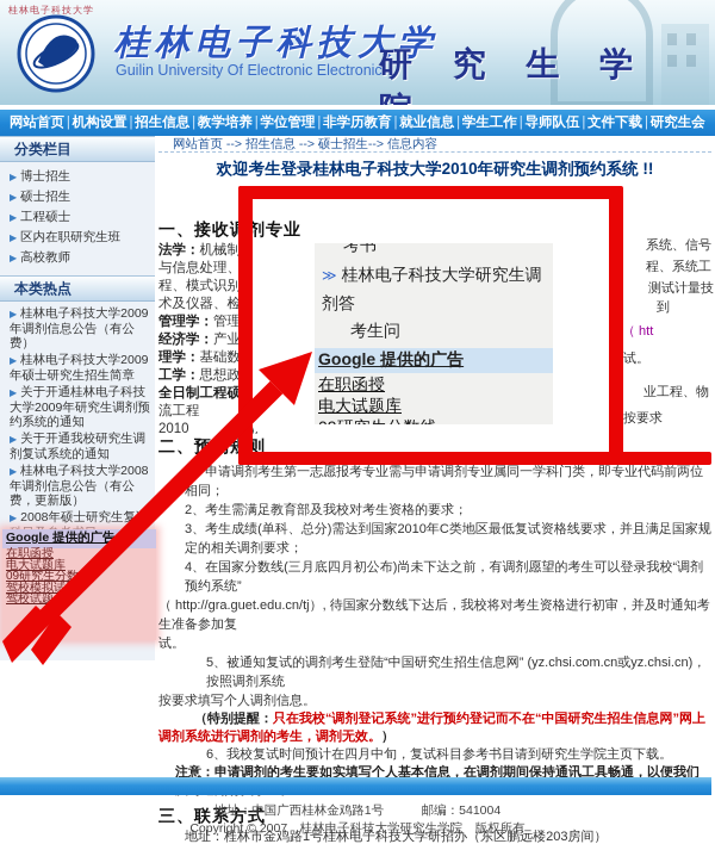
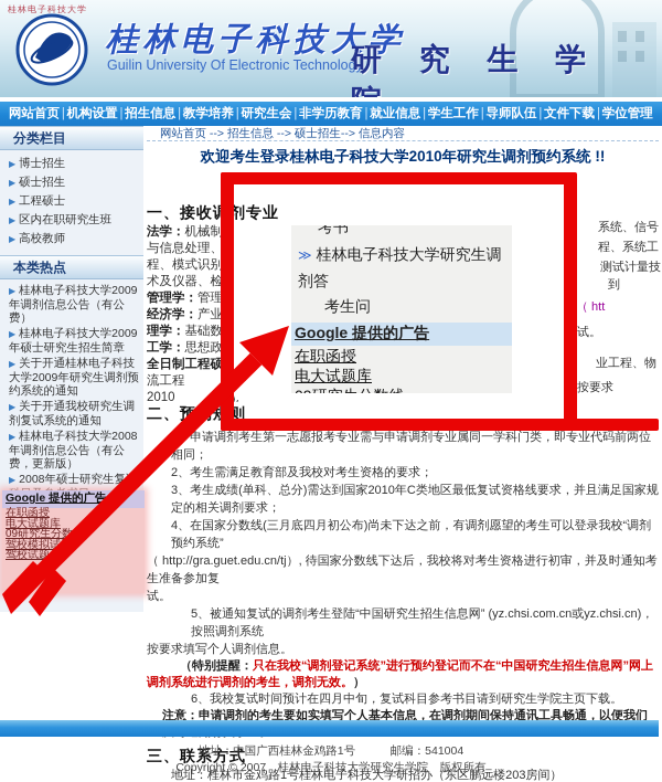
  桂林电子科技大学
  桂林电子科技大学
- Guilin University Of Electronic Electronic
+ Guilin University Of Electronic Technology
  研 究 生 学
  网站首页
  |
  机构设置
  |
  招生信息
  |
  教学培养
  |
- 学位管理
+ 研究生会
  |
  非学历教育
  |
  就业信息
  |
  学生工作
  |
  导师队伍
  |
  文件下载
  |
- 研究生会
+ 学位管理
  分类栏目
  ▶ 博士招生
  ▶ 硕士招生
  ▶ 工程硕士
  ▶ 区内在职研究生班
  ▶ 高校教师
  本类热点
  ▶ 桂林电子科技大学2009年调剂信息公告（有公费）
  ▶ 桂林电子科技大学2009年硕士研究生招生简章
  ▶ 关于开通桂林电子科技大学2009年研究生调剂预约系统的通知
  ▶ 关于开通我校研究生调剂复试系统的通知
  ▶ 桂林电子科技大学2008年调剂信息公告（有公费，更新版）
  Google 提供的广告
  在职函授
  电大试题库
  09研究生分数
  驾校模拟试
  驾校试题
  网站首页 --> 招生信息 --> 硕士招生--> 信息内容
  欢迎考生登录桂林电子科技大学2010年研究生调剂预约系统 !!
  一、接收剂专业
  法学：机械制
  与信息处理、
  程、模式识别
  术及仪器、检
  管理学：管理
  经济学：产业
  理学：基础数
  工学：思想政
  全日制工程硕
  流工程
  2010
  系统、信号
  程、系统工
  测试计量技
  到
  （ htt
  试。
  业工程、物
  按要求
  申请调剂考生第一志愿报考专业需与申请调剂专业属同一学科门类，即专业代码前两位相同；
  2、考生需满足教育部及我校对考生资格的要求；
  3、考生成绩(单科、总分)需达到国家2010年C类地区最低复试资格线要求，并且满足国家规定的相关调剂要求；
  4、在国家分数线(三月底四月初公布)尚未下达之前，有调剂愿望的考生可以登录我校“调剂预约系统”
  （ http://gra.guet.edu.cn/tj）, 待国家分数线下达后，我校将对考生资格进行初审，并及时通知考生准备参加复
  试。
  5、被通知复试的调剂考生登陆“中国研究生招生信息网” (yz.chsi.com.cn或yz.chsi.cn)，按照调剂系统
  按要求填写个人调剂信息。
  （特别提醒：只在我校“调剂登记系统”进行预约登记而不在“中国研究生招生信息网”网上调剂系统进行调剂的考生，调剂无效。）
  6、我校复试时间预计在四月中旬，复试科目参考书目请到研究生学院主页下载。
  注意：申请调剂的考生要如实填写个人基本信息，在调剂期间保持通讯工具畅通，以便我们
  三、联系方式
  地址：桂林市金鸡路1号桂林电子科技大学研招办（东区鹏远楼203房间）
  考书
  ≫ 桂林电子科技大学研究生调剂答
  考生问
  Google 提供的广告
  在职函授
  电大试题库
  地址：中国广西桂林金鸡路1号 邮编：541004
  Copyright © 2007 桂林电子科技大学研究生学院 版权所有
